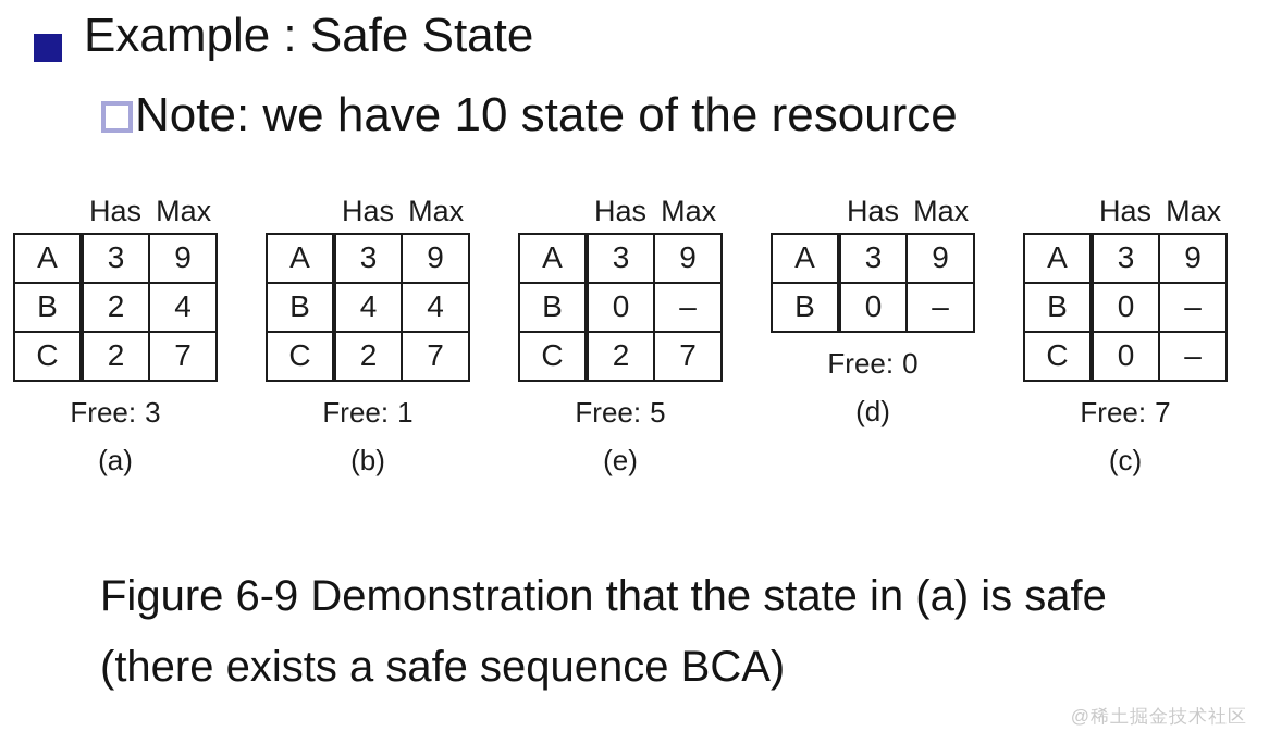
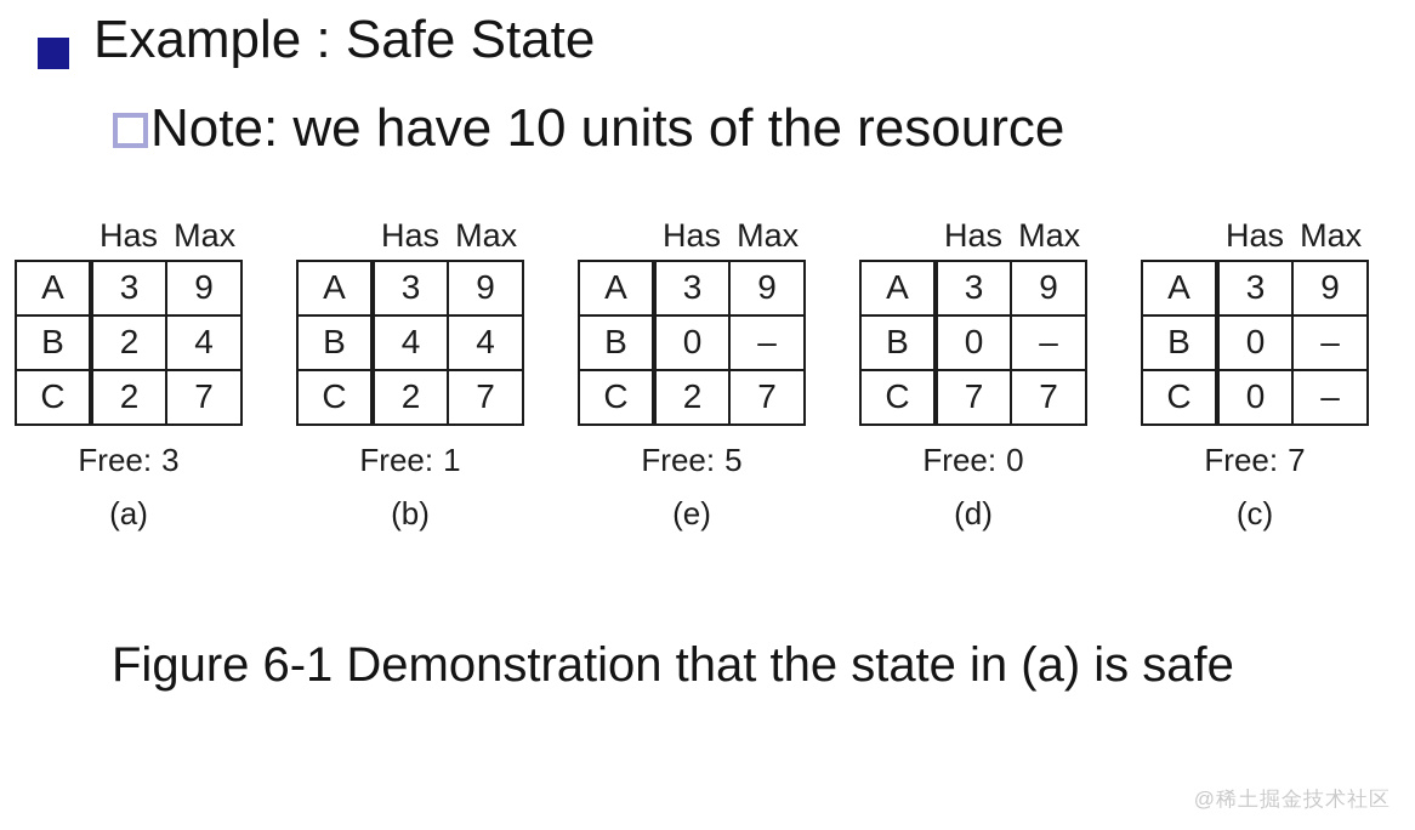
  Example : Safe State
- Note: we have 10 state of the resource
+ Note: we have 10 units of the resource
  Has
  Max
  A	3	9
  B	2	4
  C	2	7
  Free: 3
  (a)
  Has
  Max
  A	3	9
  B	4	4
  C	2	7
  Free: 1
  (b)
  Has
  Max
  A	3	9
  B	0	–
  C	2	7
  Free: 5
  (e)
  Has
  Max
  A	3	9
  B	0	–
+ C	7	7
  Free: 0
  (d)
  Has
  Max
  A	3	9
  B	0	–
  C	0	–
  Free: 7
  (c)
- Figure 6-9 Demonstration that the state in (a) is safe
+ Figure 6-1 Demonstration that the state in (a) is safe
- (there exists a safe sequence BCA)
  @稀土掘金技术社区
